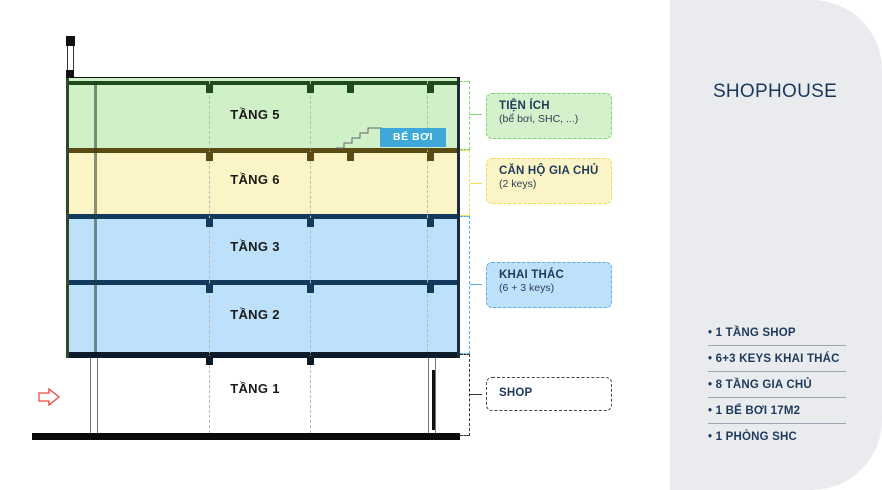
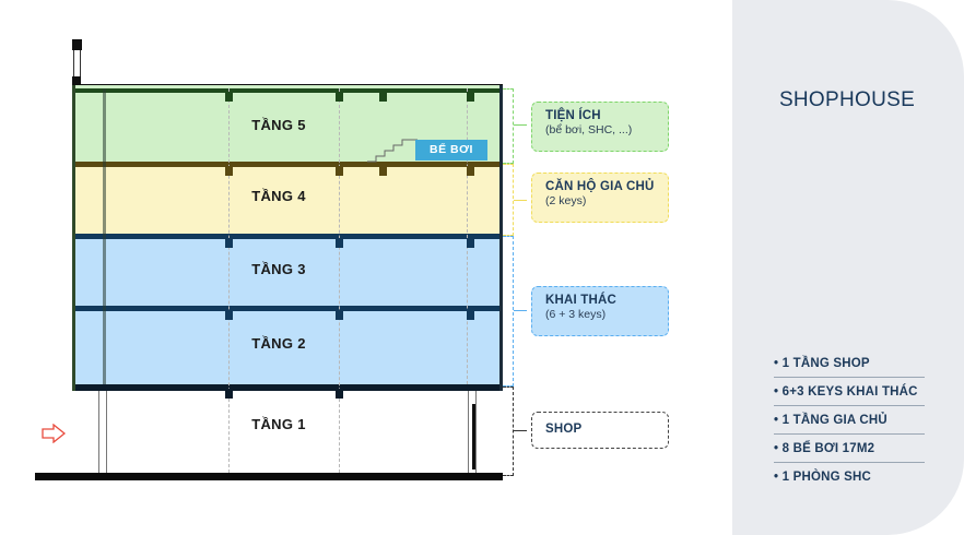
  BỂ BƠI
  TẦNG 5
- TẦNG 6
+ TẦNG 4
  TẦNG 3
  TẦNG 2
  TẦNG 1
  TIỆN ÍCH
  (bể bơi, SHC, ...)
  CĂN HỘ GIA CHỦ
  (2 keys)
  KHAI THÁC
  (6 + 3 keys)
  SHOP
  SHOPHOUSE
  • 1 TẦNG SHOP
  • 6+3 KEYS KHAI THÁC
- • 8 TẦNG GIA CHỦ
+ • 1 TẦNG GIA CHỦ
- • 1 BỂ BƠI 17M2
+ • 8 BỂ BƠI 17M2
  • 1 PHÒNG SHC
